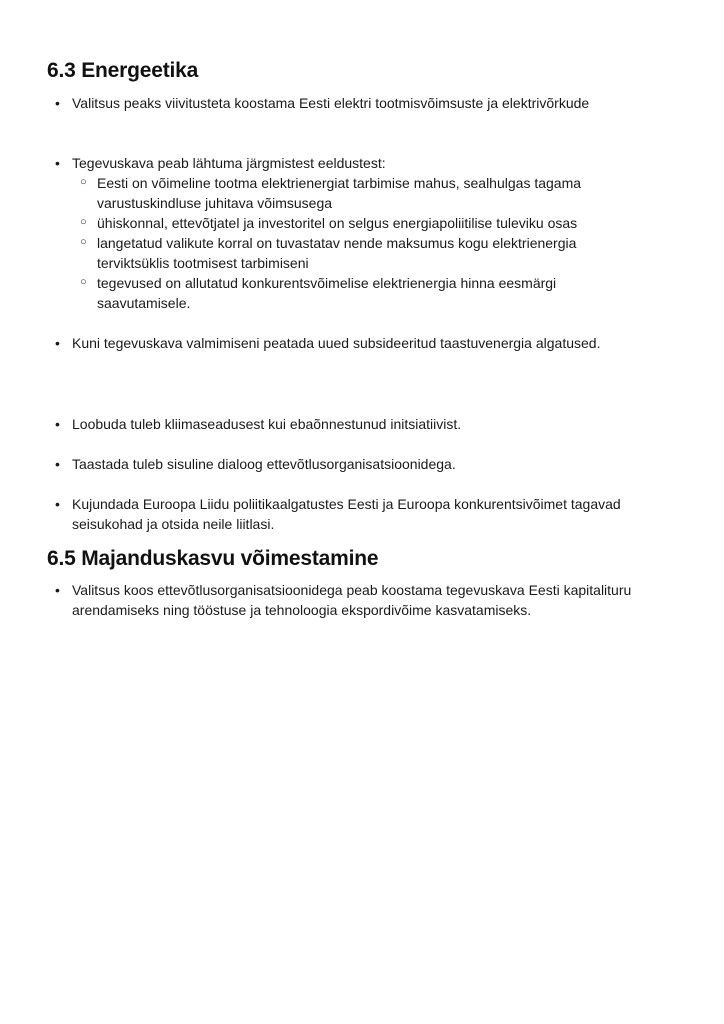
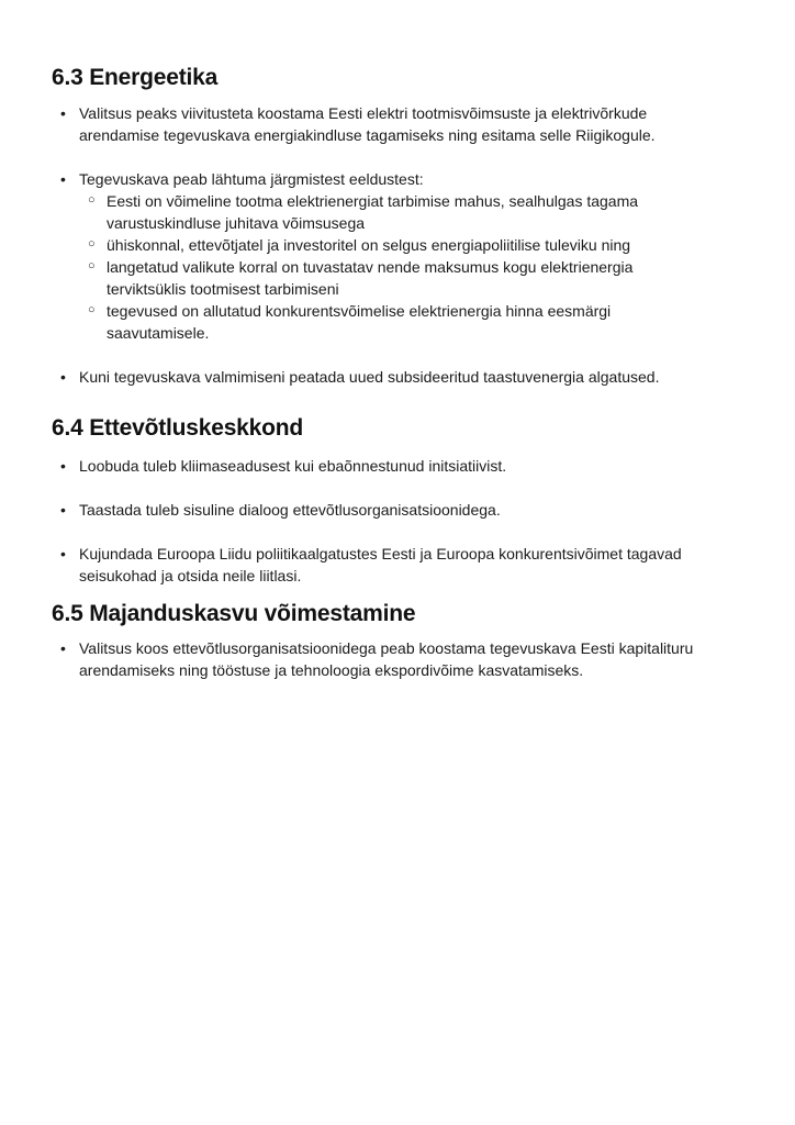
  6.3 Energeetika
  •
  Valitsus peaks viivitusteta koostama Eesti elektri tootmisvõimsuste ja elektrivõrkude
+ arendamise tegevuskava energiakindluse tagamiseks ning esitama selle Riigikogule.
  •
  Tegevuskava peab lähtuma järgmistest eeldustest:
  ○
  Eesti on võimeline tootma elektrienergiat tarbimise mahus, sealhulgas tagama
  varustuskindluse juhitava võimsusega
  ○
- ühiskonnal, ettevõtjatel ja investoritel on selgus energiapoliitilise tuleviku osas
+ ühiskonnal, ettevõtjatel ja investoritel on selgus energiapoliitilise tuleviku ning
  ○
  langetatud valikute korral on tuvastatav nende maksumus kogu elektrienergia
  terviktsüklis tootmisest tarbimiseni
  ○
  tegevused on allutatud konkurentsvõimelise elektrienergia hinna eesmärgi
  saavutamisele.
  •
  Kuni tegevuskava valmimiseni peatada uued subsideeritud taastuvenergia algatused.
+ 6.4 Ettevõtluskeskkond
  •
  Loobuda tuleb kliimaseadusest kui ebaõnnestunud initsiatiivist.
  •
  Taastada tuleb sisuline dialoog ettevõtlusorganisatsioonidega.
  •
  Kujundada Euroopa Liidu poliitikaalgatustes Eesti ja Euroopa konkurentsivõimet tagavad
  seisukohad ja otsida neile liitlasi.
  6.5 Majanduskasvu võimestamine
  •
  Valitsus koos ettevõtlusorganisatsioonidega peab koostama tegevuskava Eesti kapitalituru
  arendamiseks ning tööstuse ja tehnoloogia ekspordivõime kasvatamiseks.
